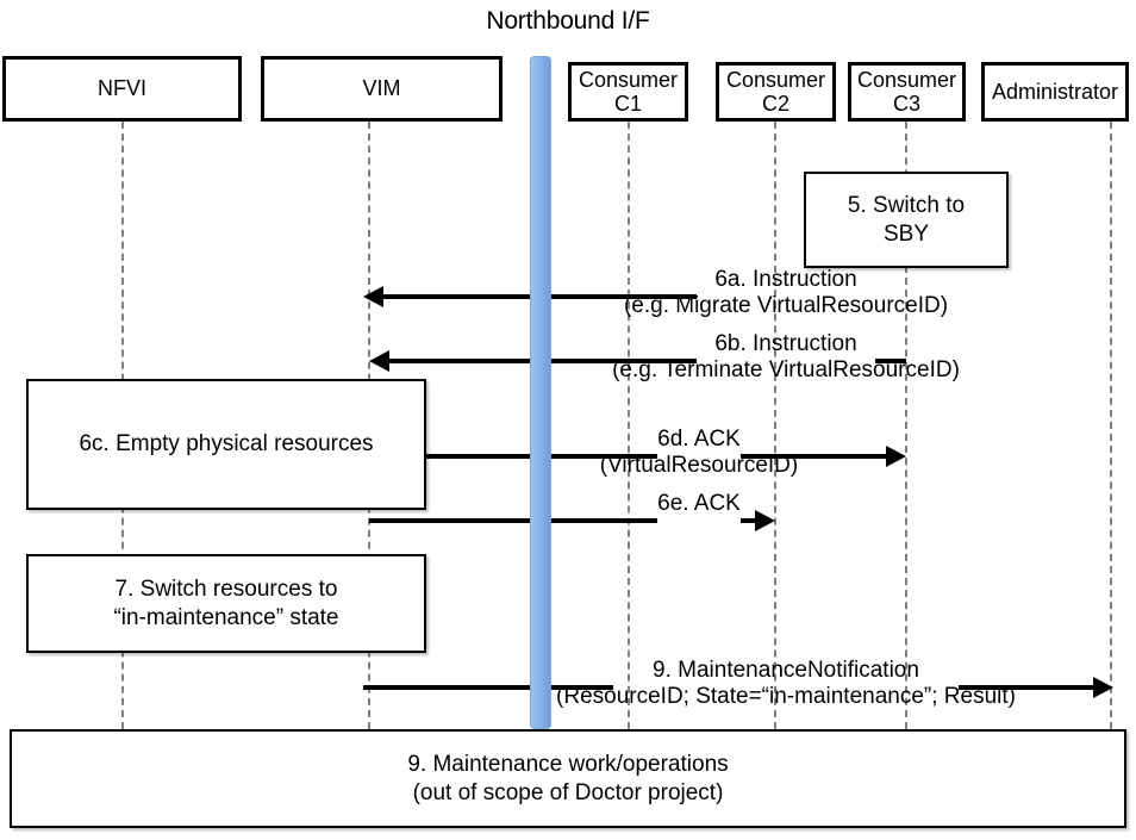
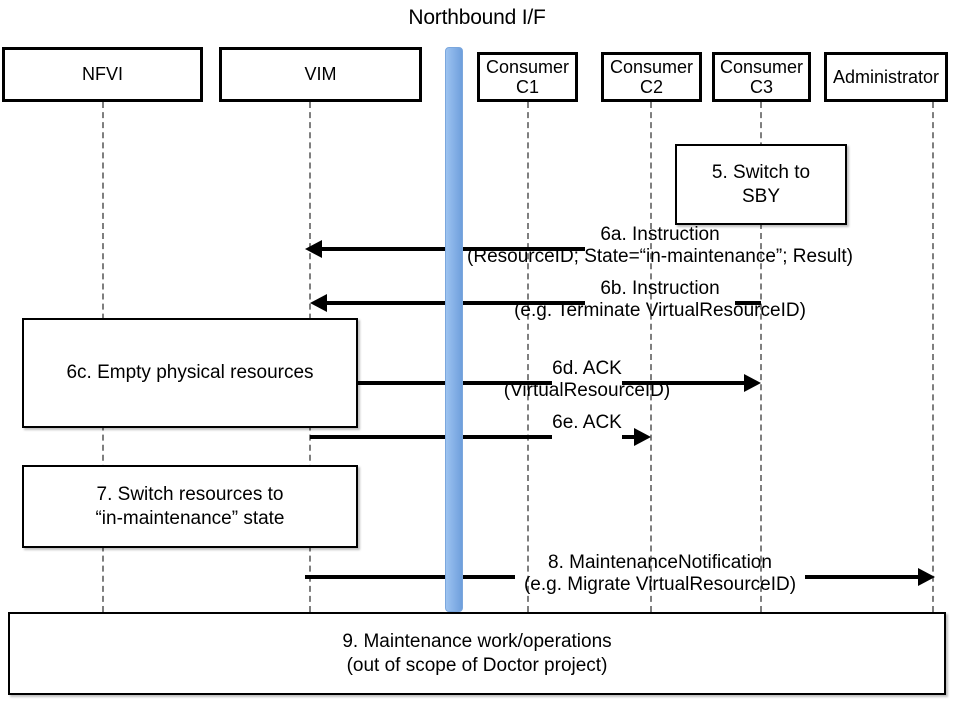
  Northbound I/F
  NFVI
  VIM
  Consumer
  C1
  Consumer
  C2
  Consumer
  C3
  Administrator
  6a. Instruction
- (e.g. Migrate VirtualResourceID)
+ (ResourceID; State=“in-maintenance”; Result)
  6b. Instruction
  (e.g. Terminate VirtualResourceID)
  6d. ACK
  (VirtualResourceID)
  6e. ACK
- 9. MaintenanceNotification
+ 8. MaintenanceNotification
- (ResourceID; State=“in-maintenance”; Result)
+ (e.g. Migrate VirtualResourceID)
  5. Switch to
  SBY
  6c. Empty physical resources
  7. Switch resources to
  “in-maintenance” state
  9. Maintenance work/operations
  (out of scope of Doctor project)
